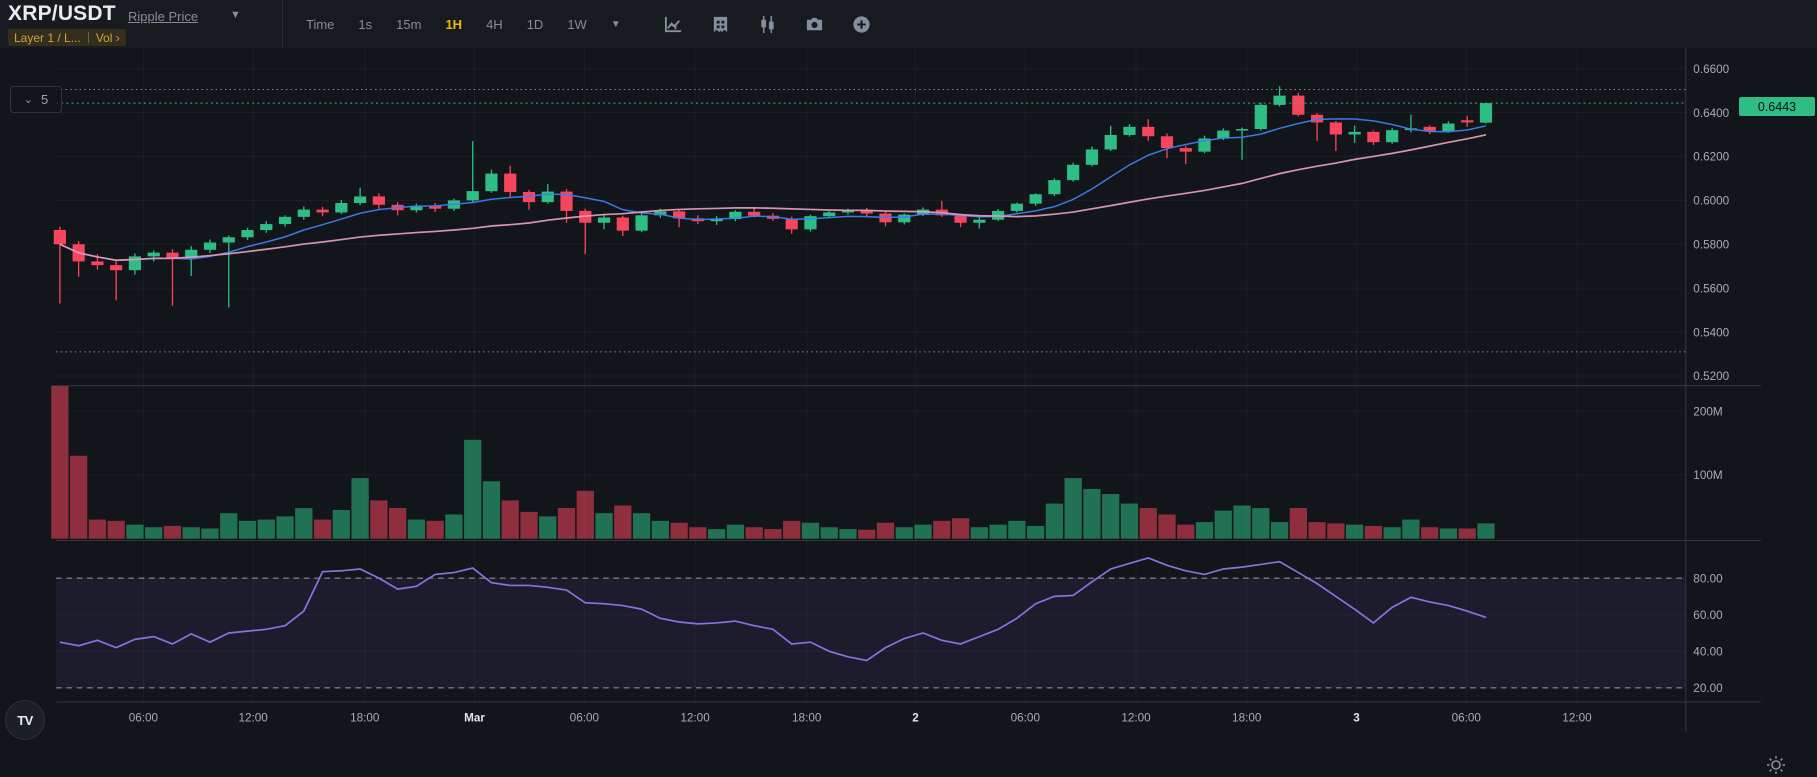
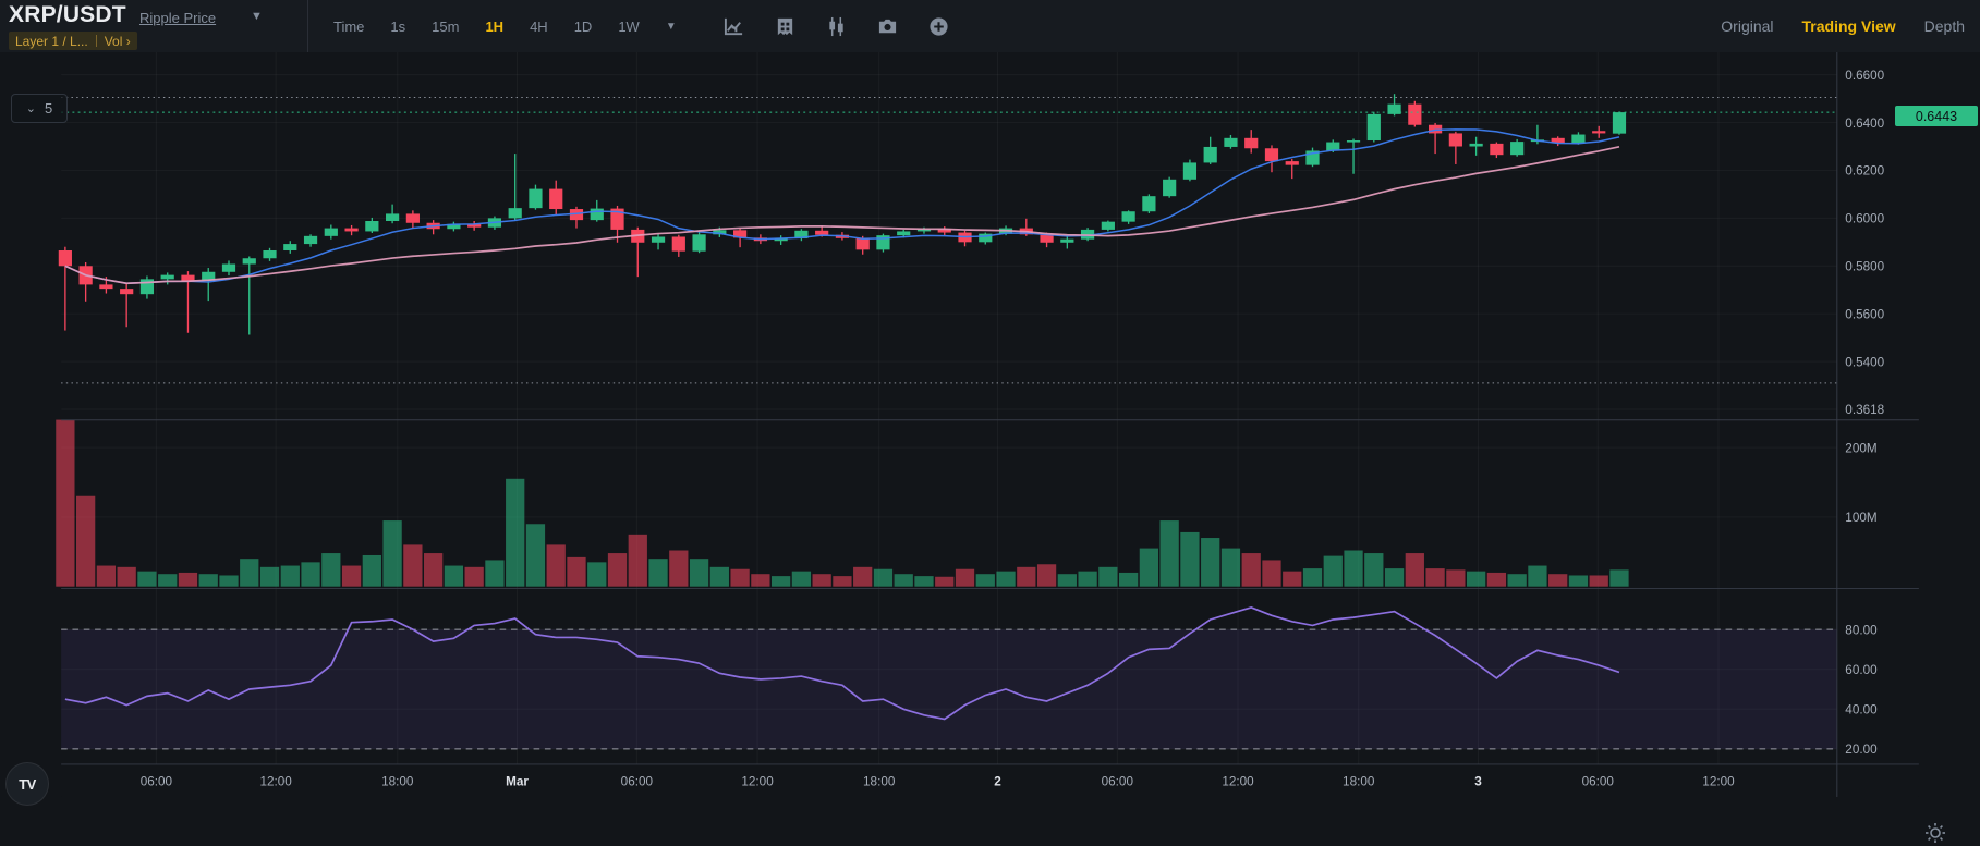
  XRP/USDT
  Ripple Price
  ▼
  Layer 1 / L...
  Vol ›
  Time
  1s
  15m
  1H
  4H
  1D
  1W
  ▼
+ Original
+ Trading View
+ Depth
  0.6600
  0.6400
  0.6200
  0.6000
  0.5800
  0.5600
  0.5400
- 0.5200
+ 0.3618
  200M
  100M
  80.00
  60.00
  40.00
  20.00
  06:00
  12:00
  18:00
  Mar
  06:00
  12:00
  18:00
  2
  06:00
  12:00
  18:00
  3
  06:00
  12:00
  ⌄
  5
  0.6443
  TV
